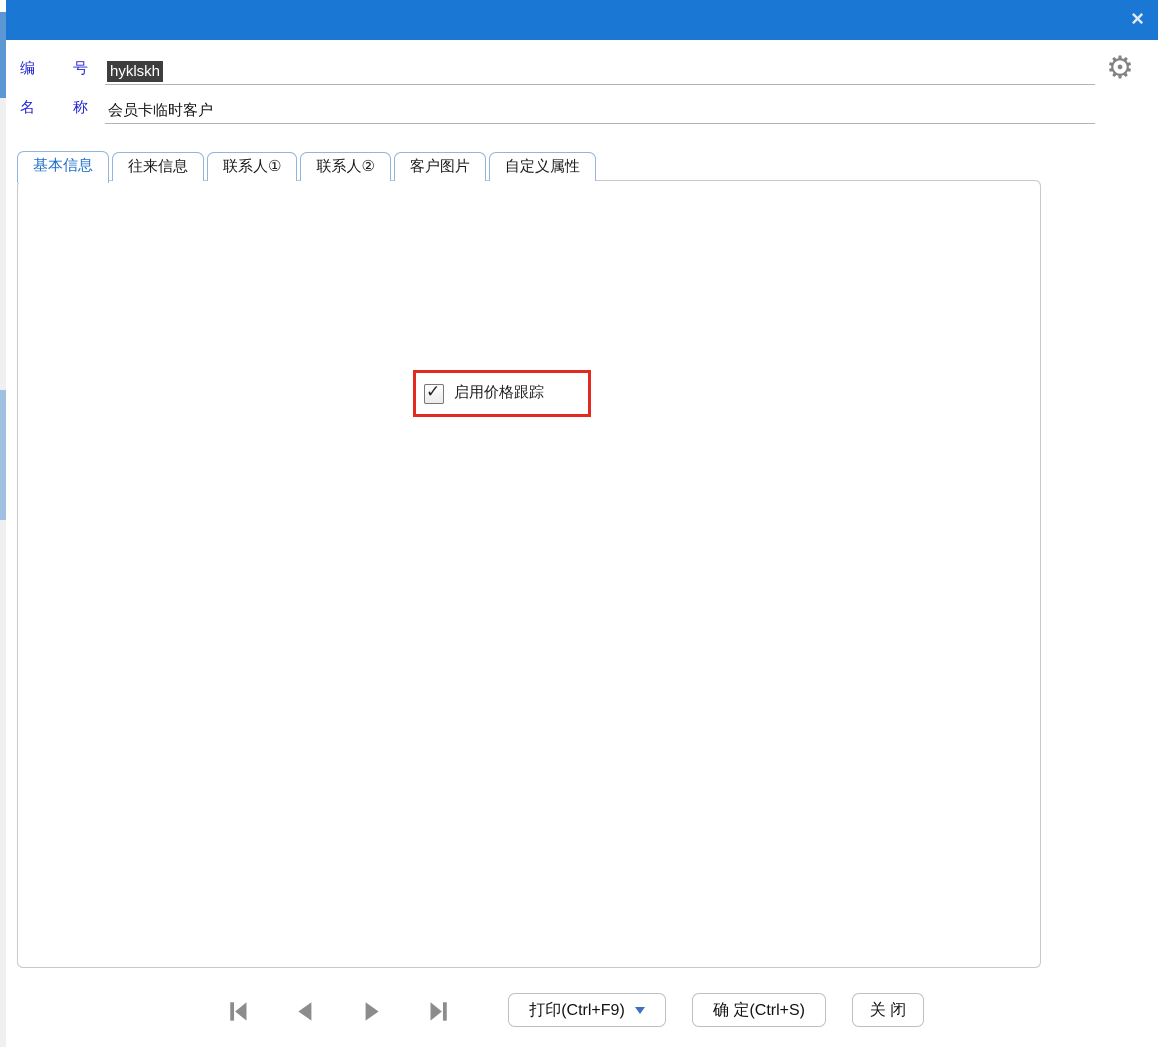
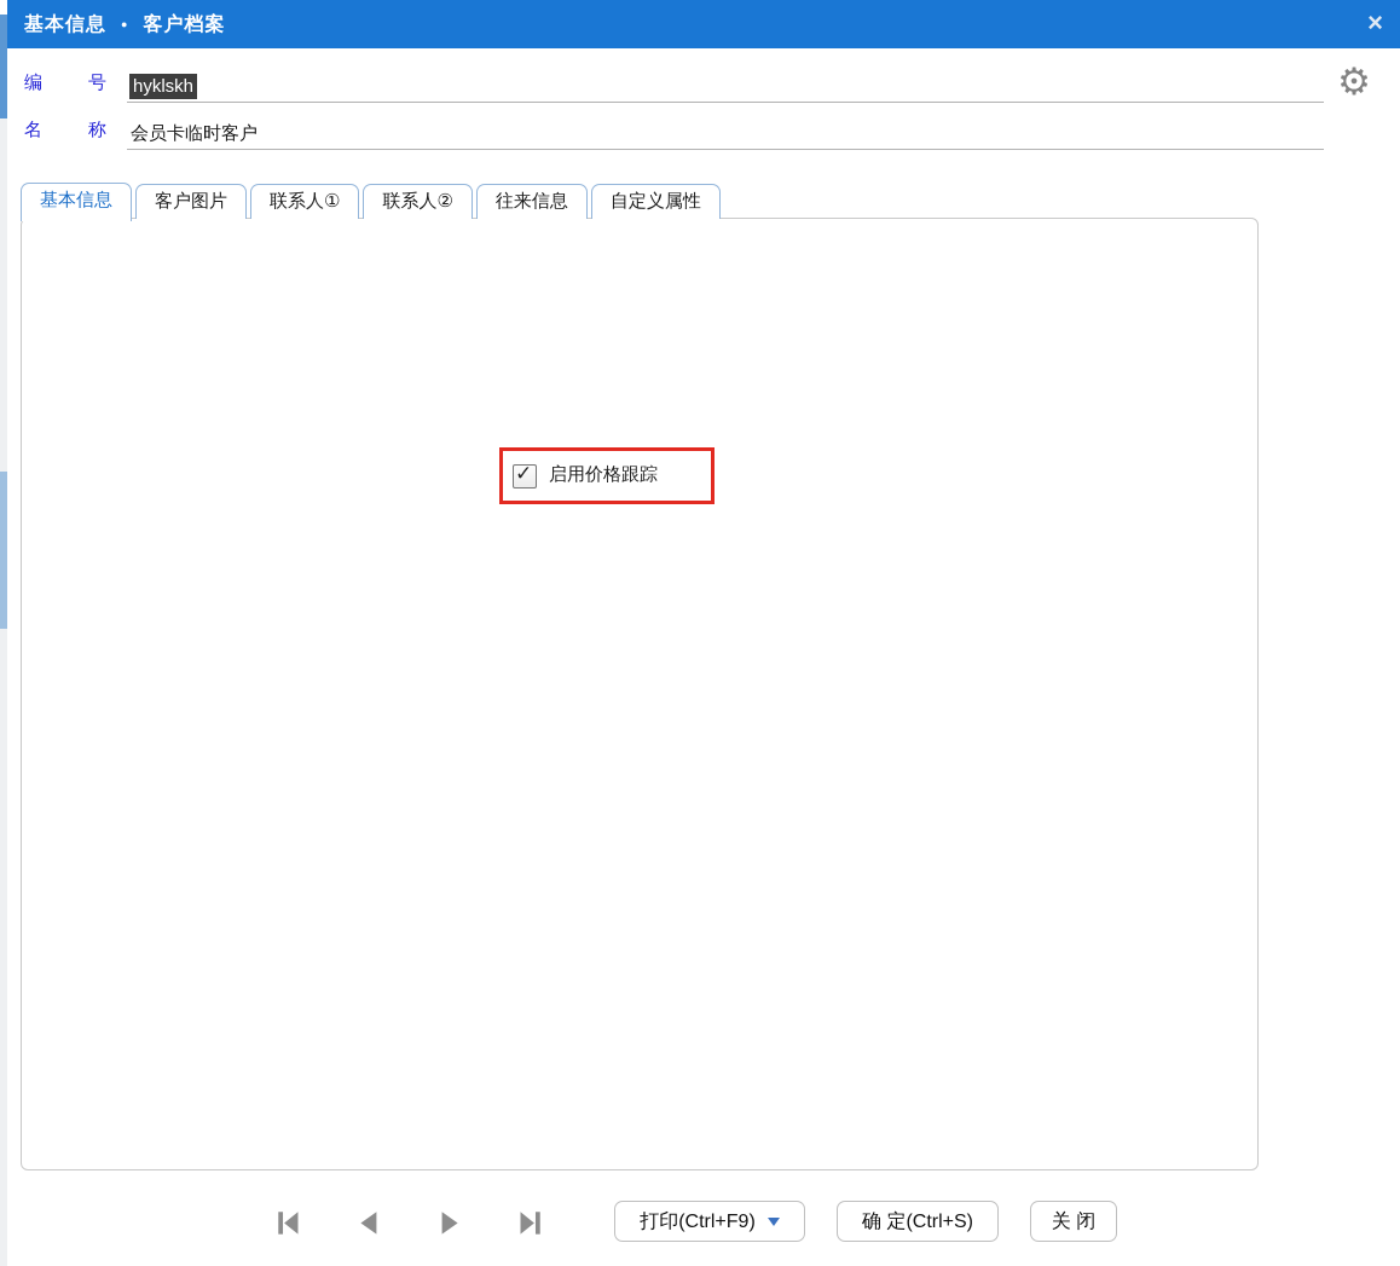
+ 基本信息 ● 客户档案
  ×
  编号
  hyklskh
  ⚙
  名称
  会员卡临时客户
  基本信息
- 往来信息
+ 客户图片
  联系人①
  联系人②
- 客户图片
+ 往来信息
  自定义属性
  ✓
  启用价格跟踪
  打印(Ctrl+F9)
  确 定(Ctrl+S)
  关 闭
